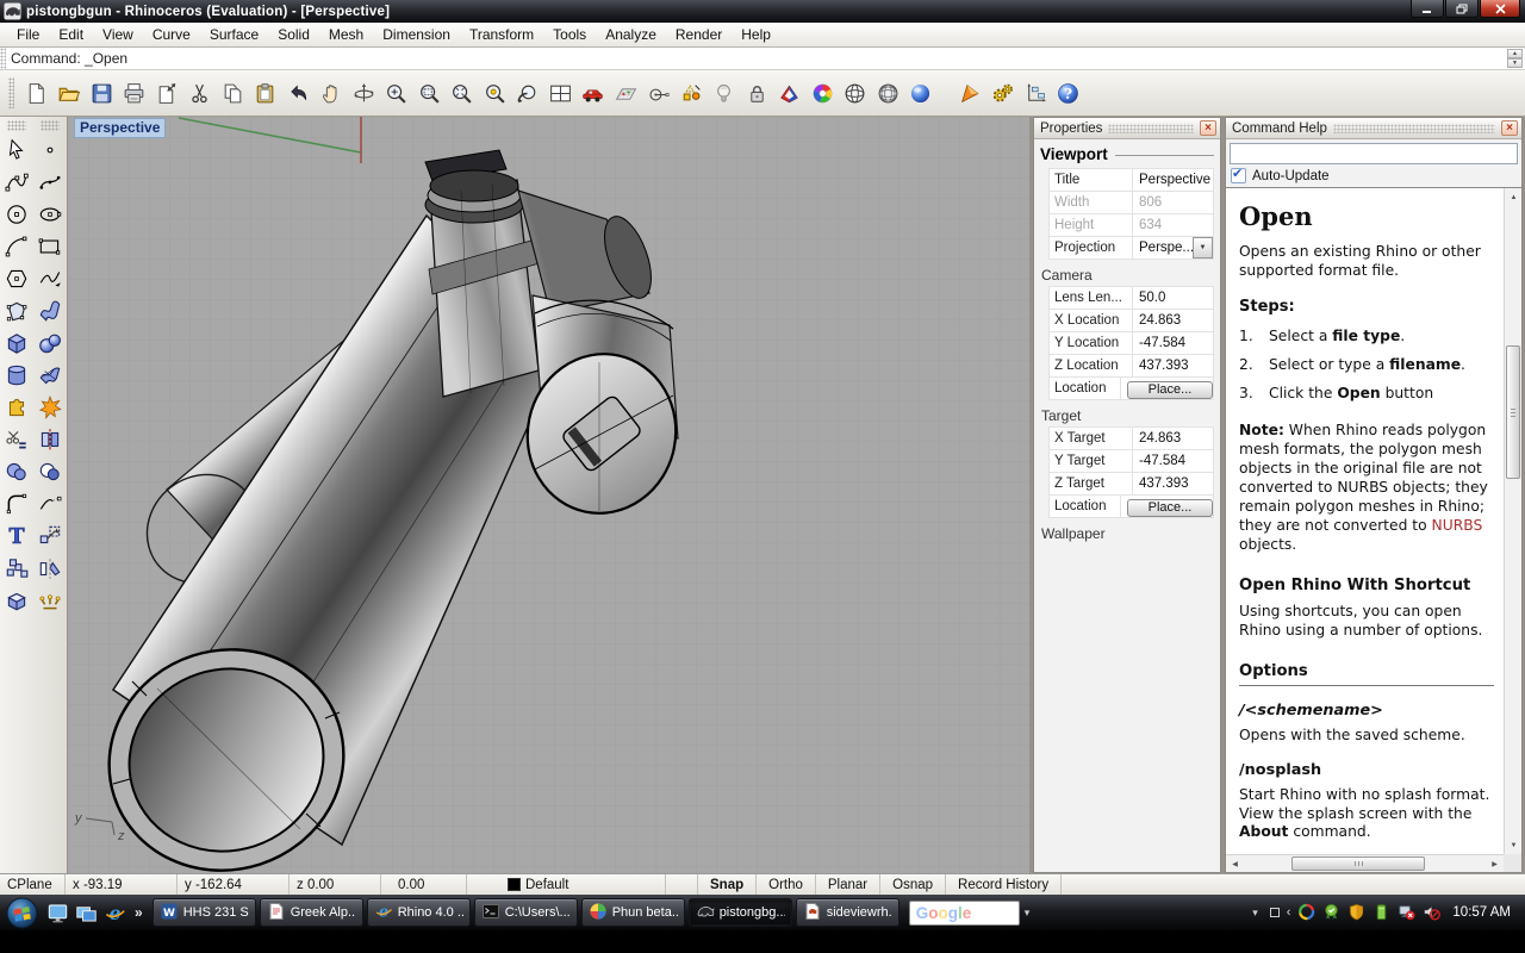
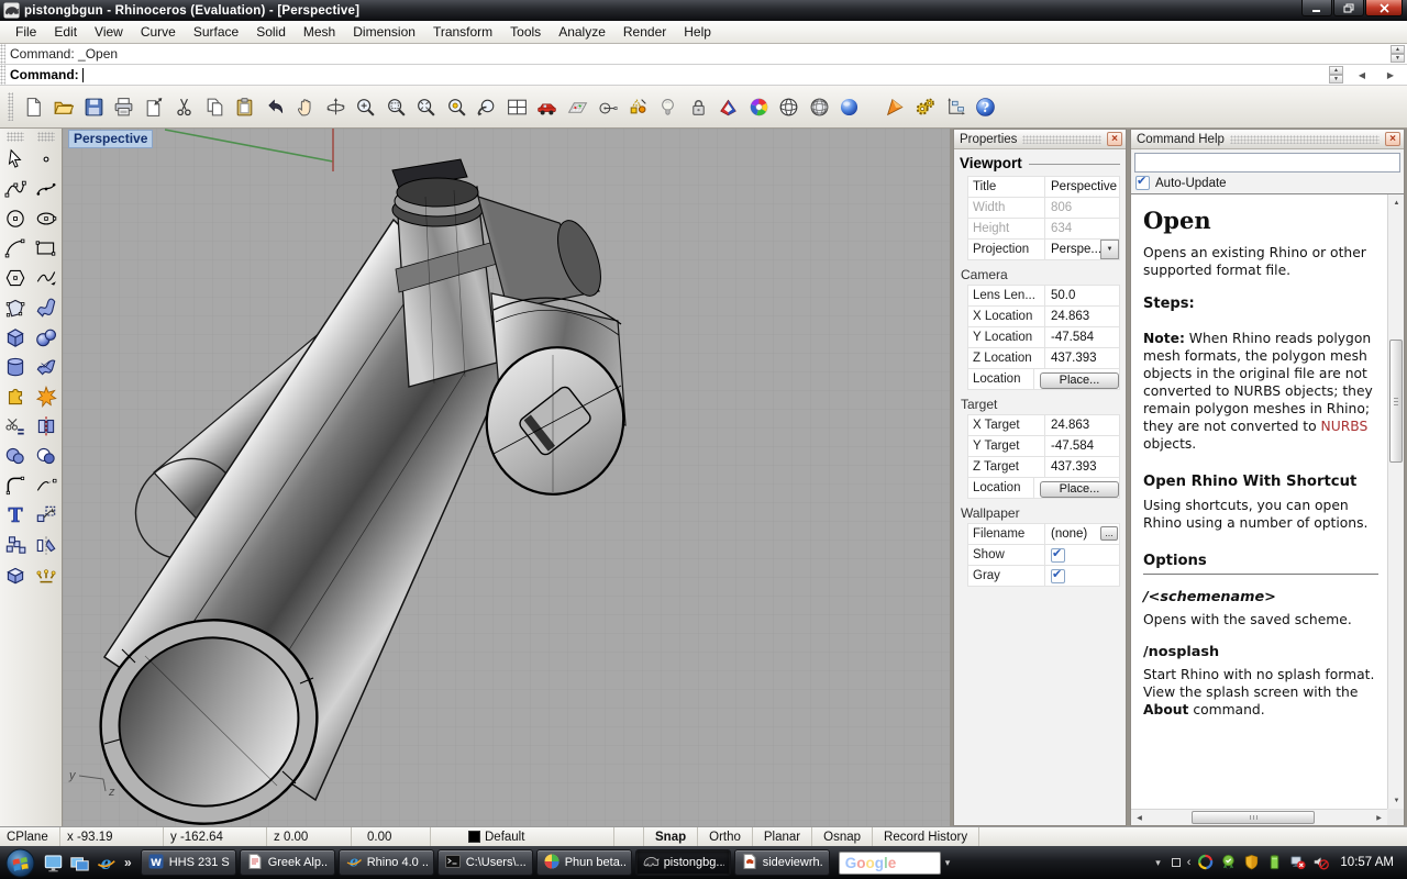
  pistongbgun - Rhinoceros (Evaluation) - [Perspective]
  File
  Edit
  View
  Curve
  Surface
  Solid
  Mesh
  Dimension
  Transform
  Tools
  Analyze
  Render
  Help
  Command: _Open
+ Command:
  ?
  T
  y
  z
  Perspective
  Properties
  Viewport
  Title
  Perspective
  Width
  806
  Height
  634
  Projection
  Perspe..
  Camera
  Lens Len...
  50.0
  X Location
  24.863
  Y Location
  -47.584
  Z Location
  437.393
  Location
  Place...
  Target
  X Target
  24.863
  Y Target
  -47.584
  Z Target
  437.393
  Location
  Place...
  Wallpaper
+ Filename
+ (none)
+ ...
+ Show
+ Gray
  Command Help
  Auto-Update
  Open
  Opens an existing Rhino or other supported format file.
  Steps:
- 1.
- Select a file type.
- 2.
- Select or type a filename.
- 3.
- Click the Open button
  Note: When Rhino reads polygon mesh formats, the polygon mesh objects in the original file are not converted to NURBS objects; they remain polygon meshes in Rhino; they are not converted to NURBS objects.
  Open Rhino With Shortcut
  Using shortcuts, you can open Rhino using a number of options.
  Options
  /<schemename>
  Opens with the saved scheme.
  /nosplash
  Start Rhino with no splash format. View the splash screen with the About command.
  CPlane
  x -93.19
  y -162.64
  z 0.00
  0.00
  Default
  Snap
  Ortho
  Planar
  Osnap
  Record History
  e
  W
  HHS 231 S
  Greek Alp..
  e
  Rhino 4.0 ..
  C:\Users\...
  Phun beta..
  pistongbg..
  sideviewrh.
  G
  o
  o
  g
  l
  e
  10:57 AM
